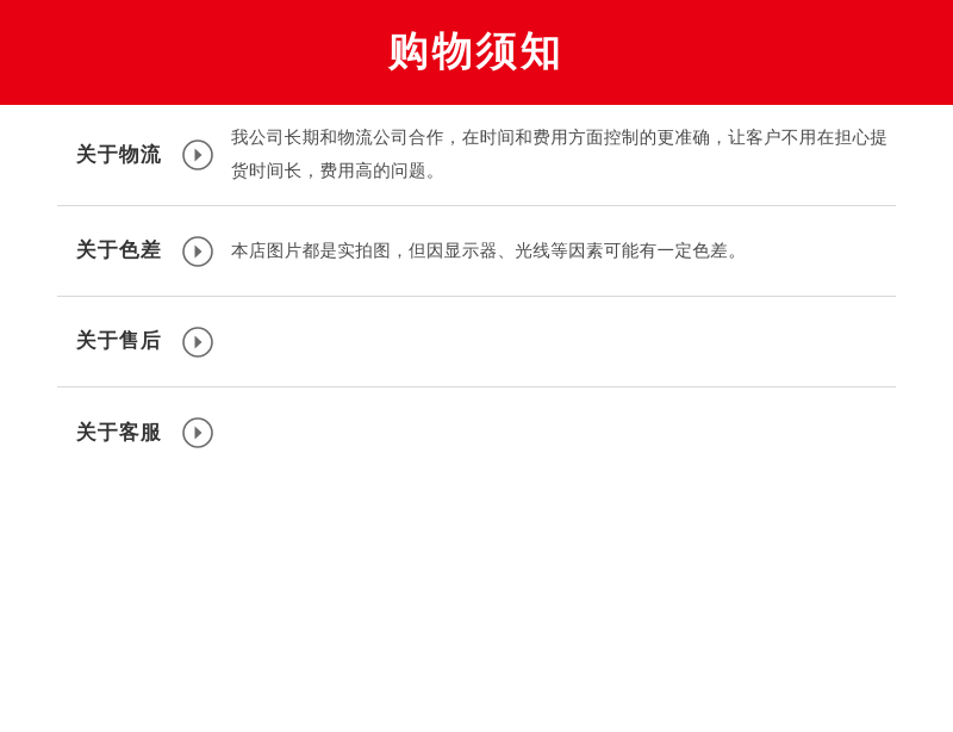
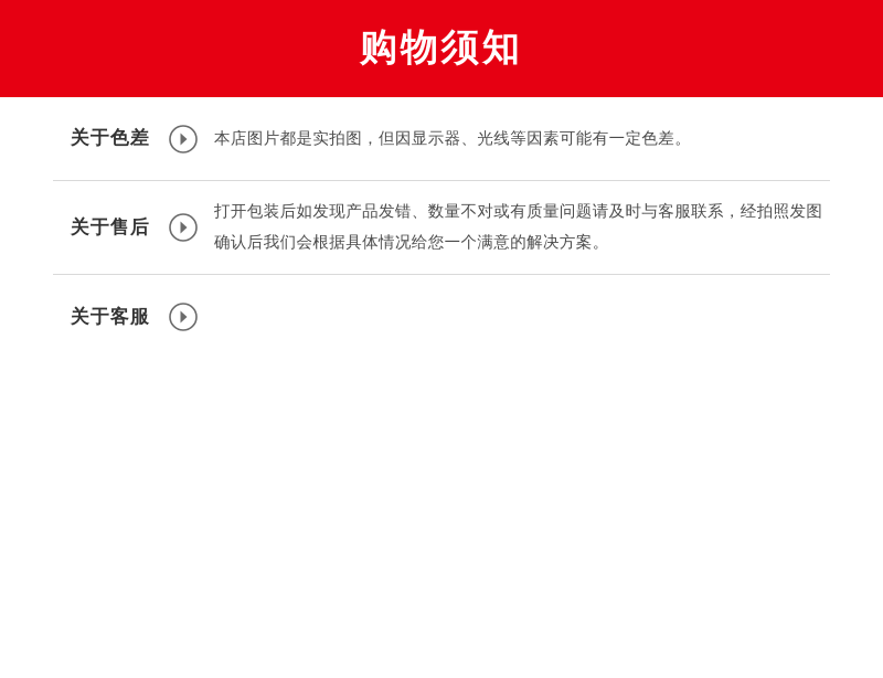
  购物须知
- 关于物流
- 我公司长期和物流公司合作，在时间和费用方面控制的更准确，让客户不用在担心提货时间长，费用高的问题。
  关于色差
  本店图片都是实拍图，但因显示器、光线等因素可能有一定色差。
  关于售后
+ 打开包装后如发现产品发错、数量不对或有质量问题请及时与客服联系，经拍照发图确认后我们会根据具体情况给您一个满意的解决方案。
  关于客服
